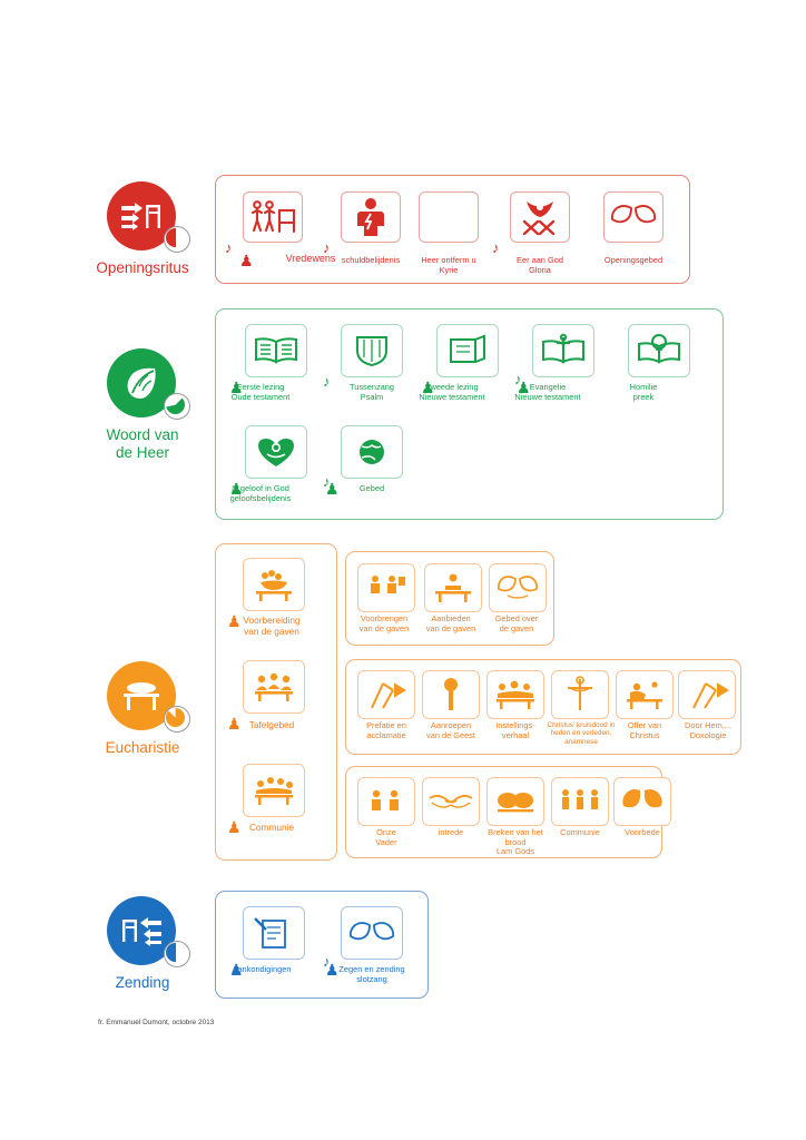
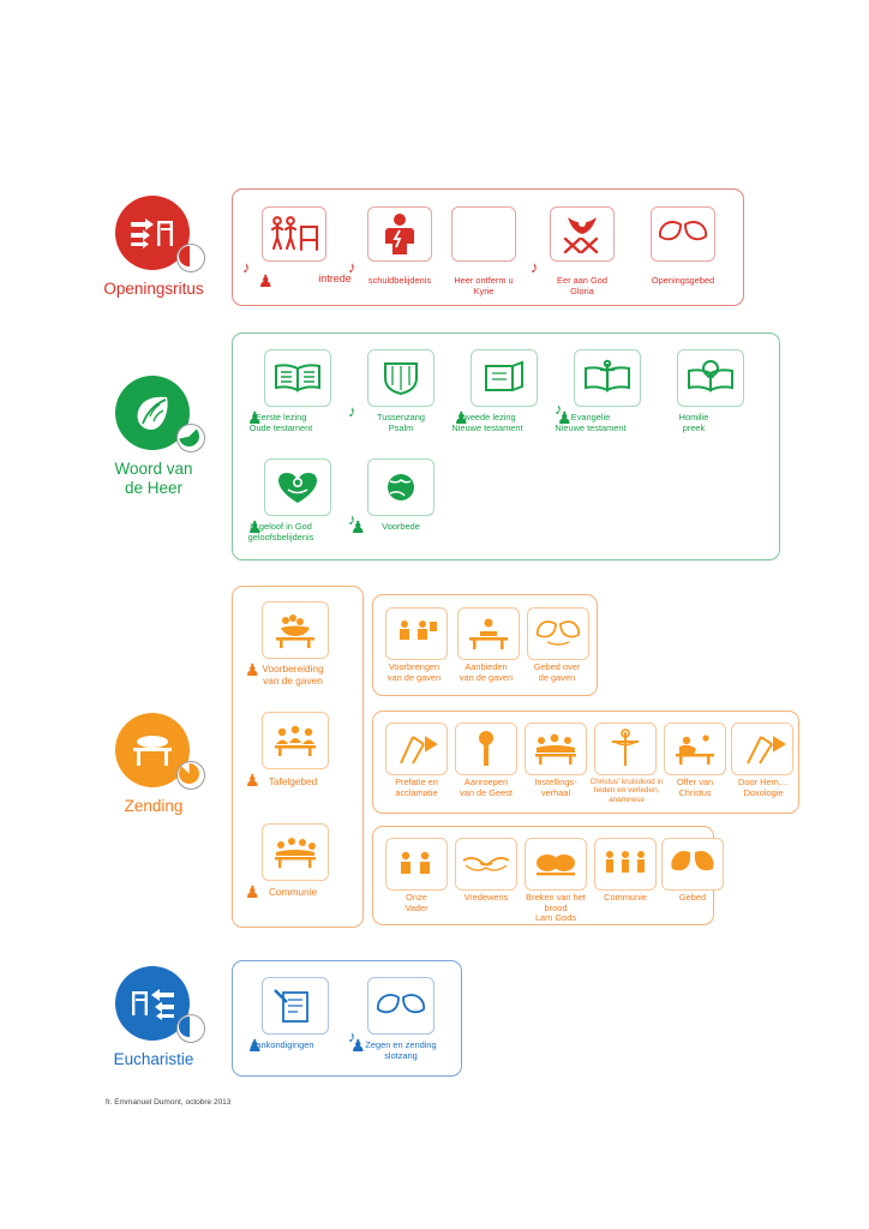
  Openingsritus
  ♪
  ♟
- Vredewens
+ intrede
  ♪
  schuldbelijdenis
  Heer ontferm u
  Kyrie
  ♪
  Eer aan God
  Gloria
  Openingsgebed
  Woord van
  de Heer
  ♟
  Eerste lezing
  Oude testament
  ♪
  Tussenzang
  Psalm
  ♟
  Tweede lezing
  Nieuwe testament
  ♪
  ♟
  Evangelie
  Nieuwe testament
  Homilie
  preek
  ♟
  Ik geloof in God
  geloofsbelijdenis
  ♪
  ♟
- Gebed
+ Voorbede
- Eucharistie
+ Zending
  ♟
  Voorbereiding
  van de gaven
  ♟
  Tafelgebed
  ♟
  Communie
  Voorbrengen
  van de gaven
  Aanbieden
  van de gaven
  Gebed over
  de gaven
  Prefatie en
  acclamatie
  Aanroepen
  van de Geest
  Instellings-
  verhaal
  Offer van
  Christus
  Door Hem,...
  Doxologie
  Onze
  Vader
- intrede
+ Vredewens
  Breken van het
  brood
  Lam Gods
  Communie
- Voorbede
+ Gebed
- Zending
+ Eucharistie
  ♟
  Aankondigingen
  ♪
  ♟
  Zegen en zending
  slotzang
